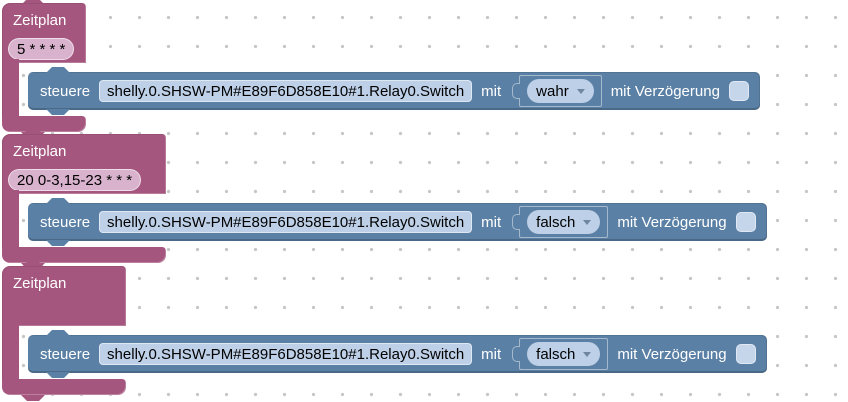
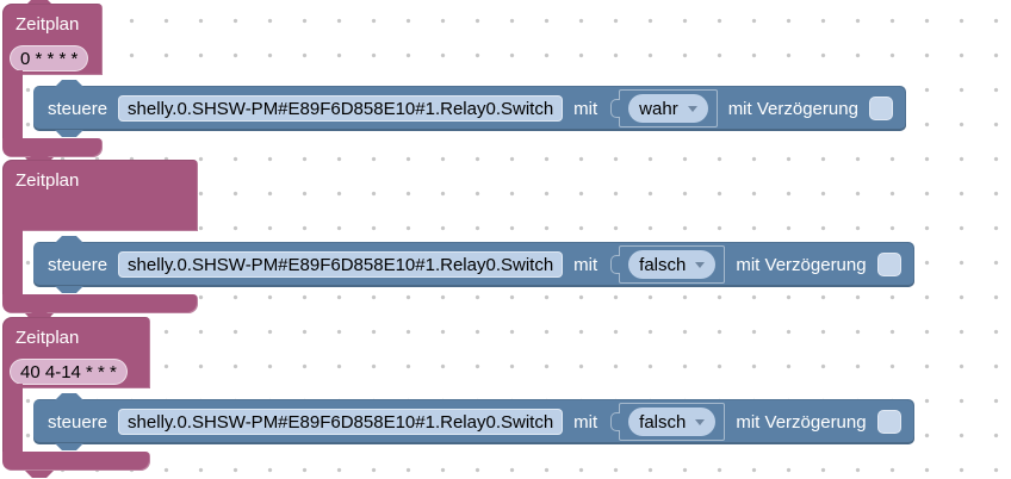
  Zeitplan
- 5 * * * *
+ 0 * * * *
  steuere
  shelly.0.SHSW-PM#E89F6D858E10#1.Relay0.Switch
  mit
  wahr
  mit Verzögerung
  Zeitplan
- 20 0-3,15-23 * * *
  steuere
  shelly.0.SHSW-PM#E89F6D858E10#1.Relay0.Switch
  mit
  falsch
  mit Verzögerung
  Zeitplan
+ 40 4-14 * * *
  steuere
  shelly.0.SHSW-PM#E89F6D858E10#1.Relay0.Switch
  mit
  falsch
  mit Verzögerung
